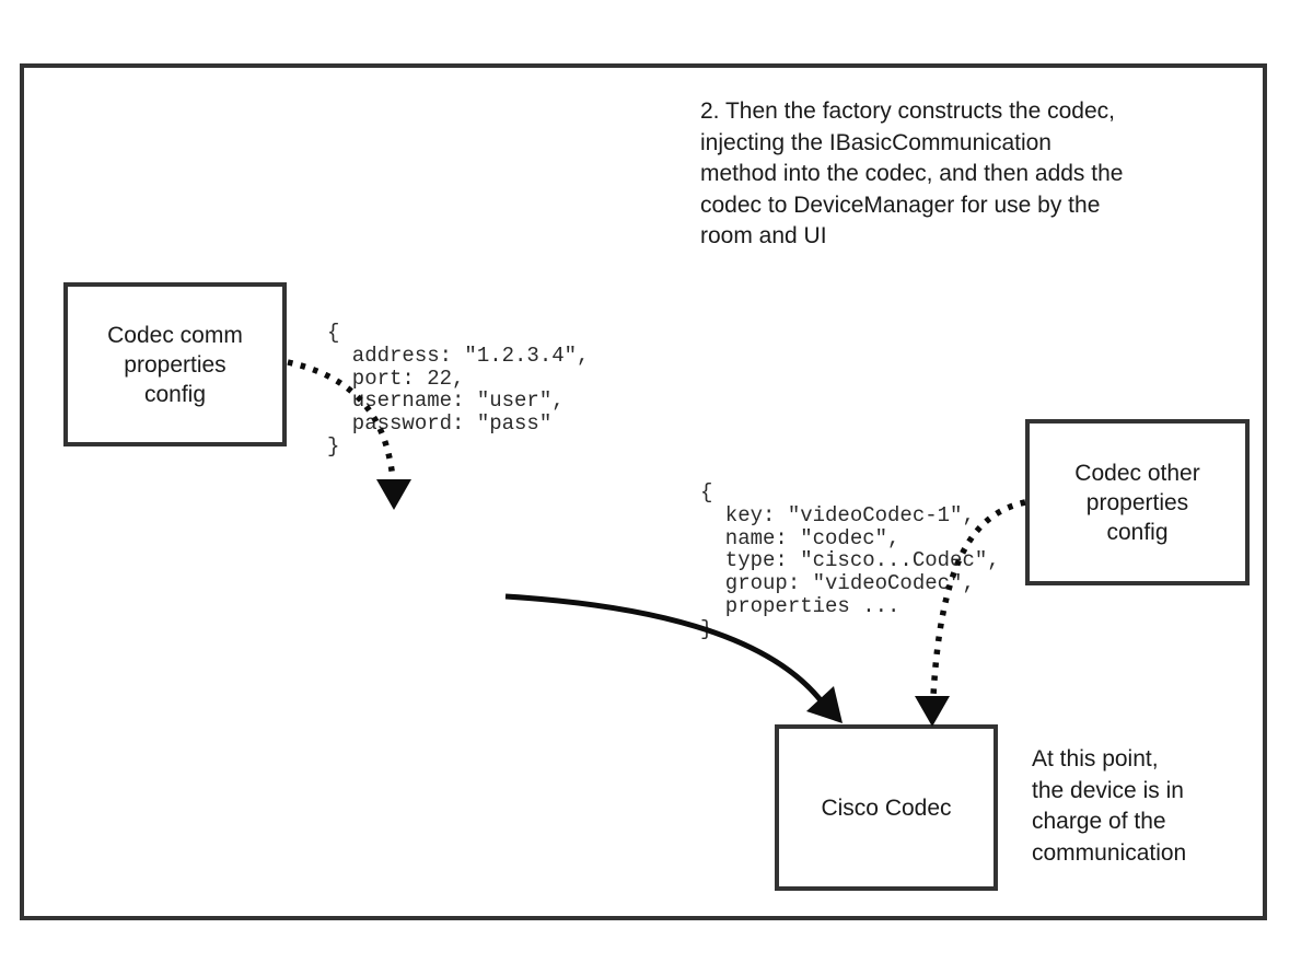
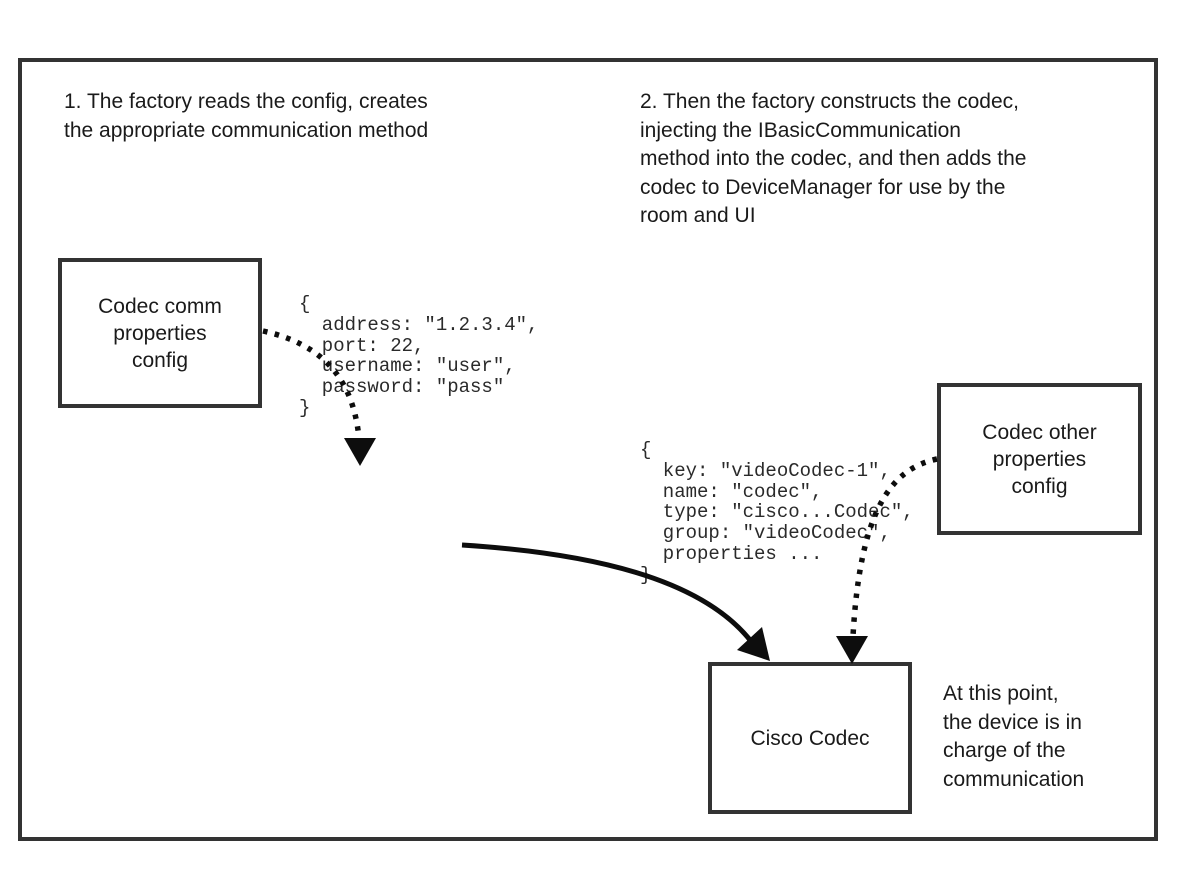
+ 1. The factory reads the config, creates
+ the appropriate communication method
  2. Then the factory constructs the codec,
  injecting the IBasicCommunication
  method into the codec, and then adds the
  codec to DeviceManager for use by the
  room and UI
  At this point,
  the device is in
  charge of the
  communication
  Codec comm
  properties
  config
  Codec other
  properties
  config
  Cisco Codec
  {
  address: "1.2.3.4",
  port: 22,
  sername: "user",
  password: "pass"
  }
  {
  key: "videoCodec-1",
  name: "codec",
  type: "cisco...Codc",
  group: "videoCodec",
  properties ...
